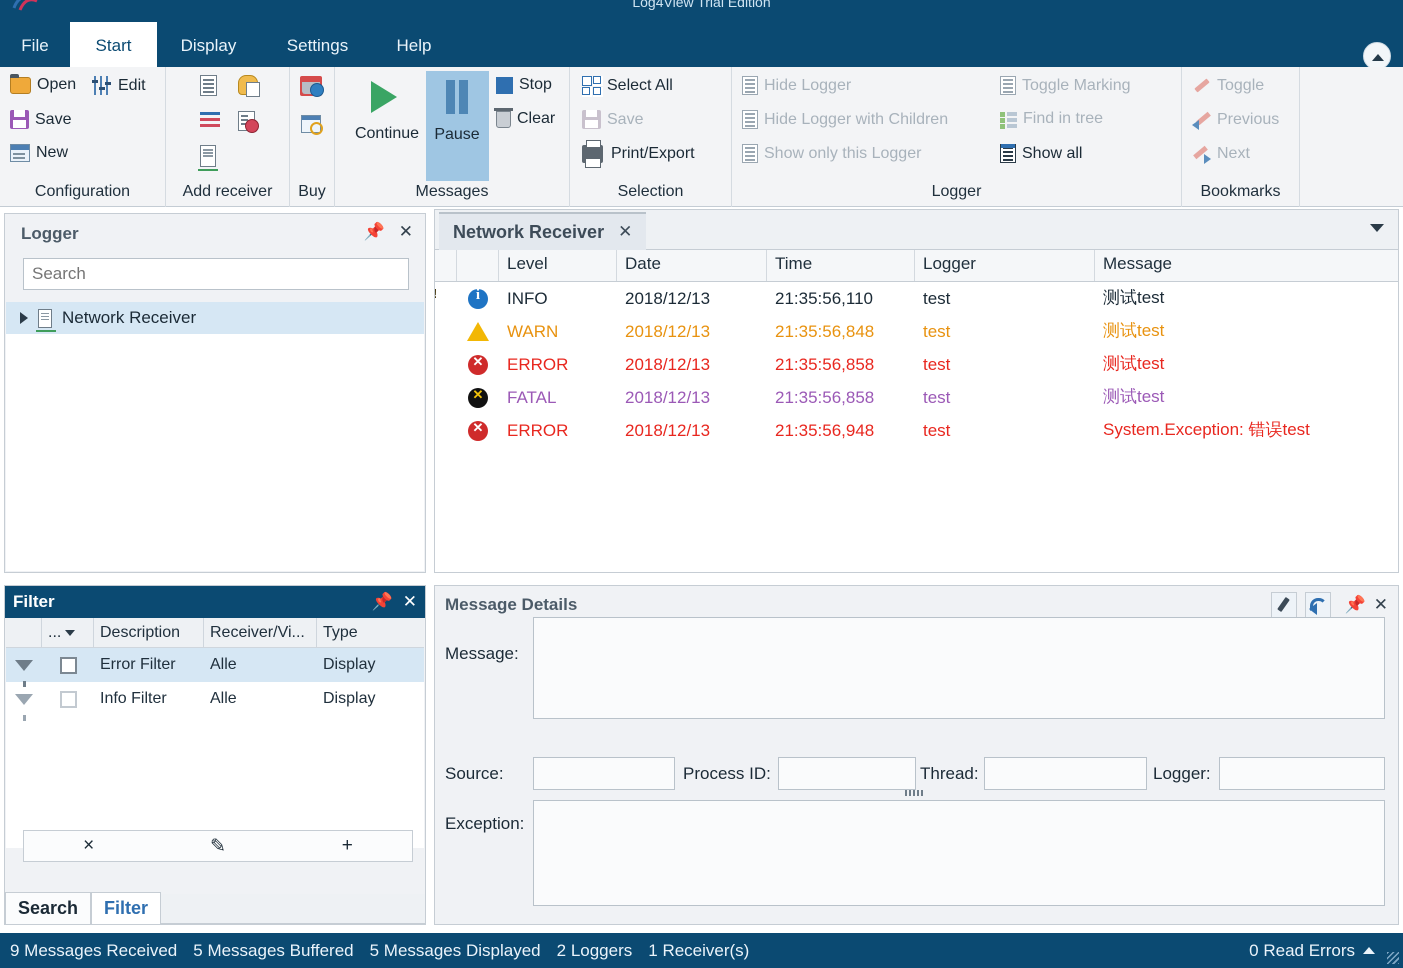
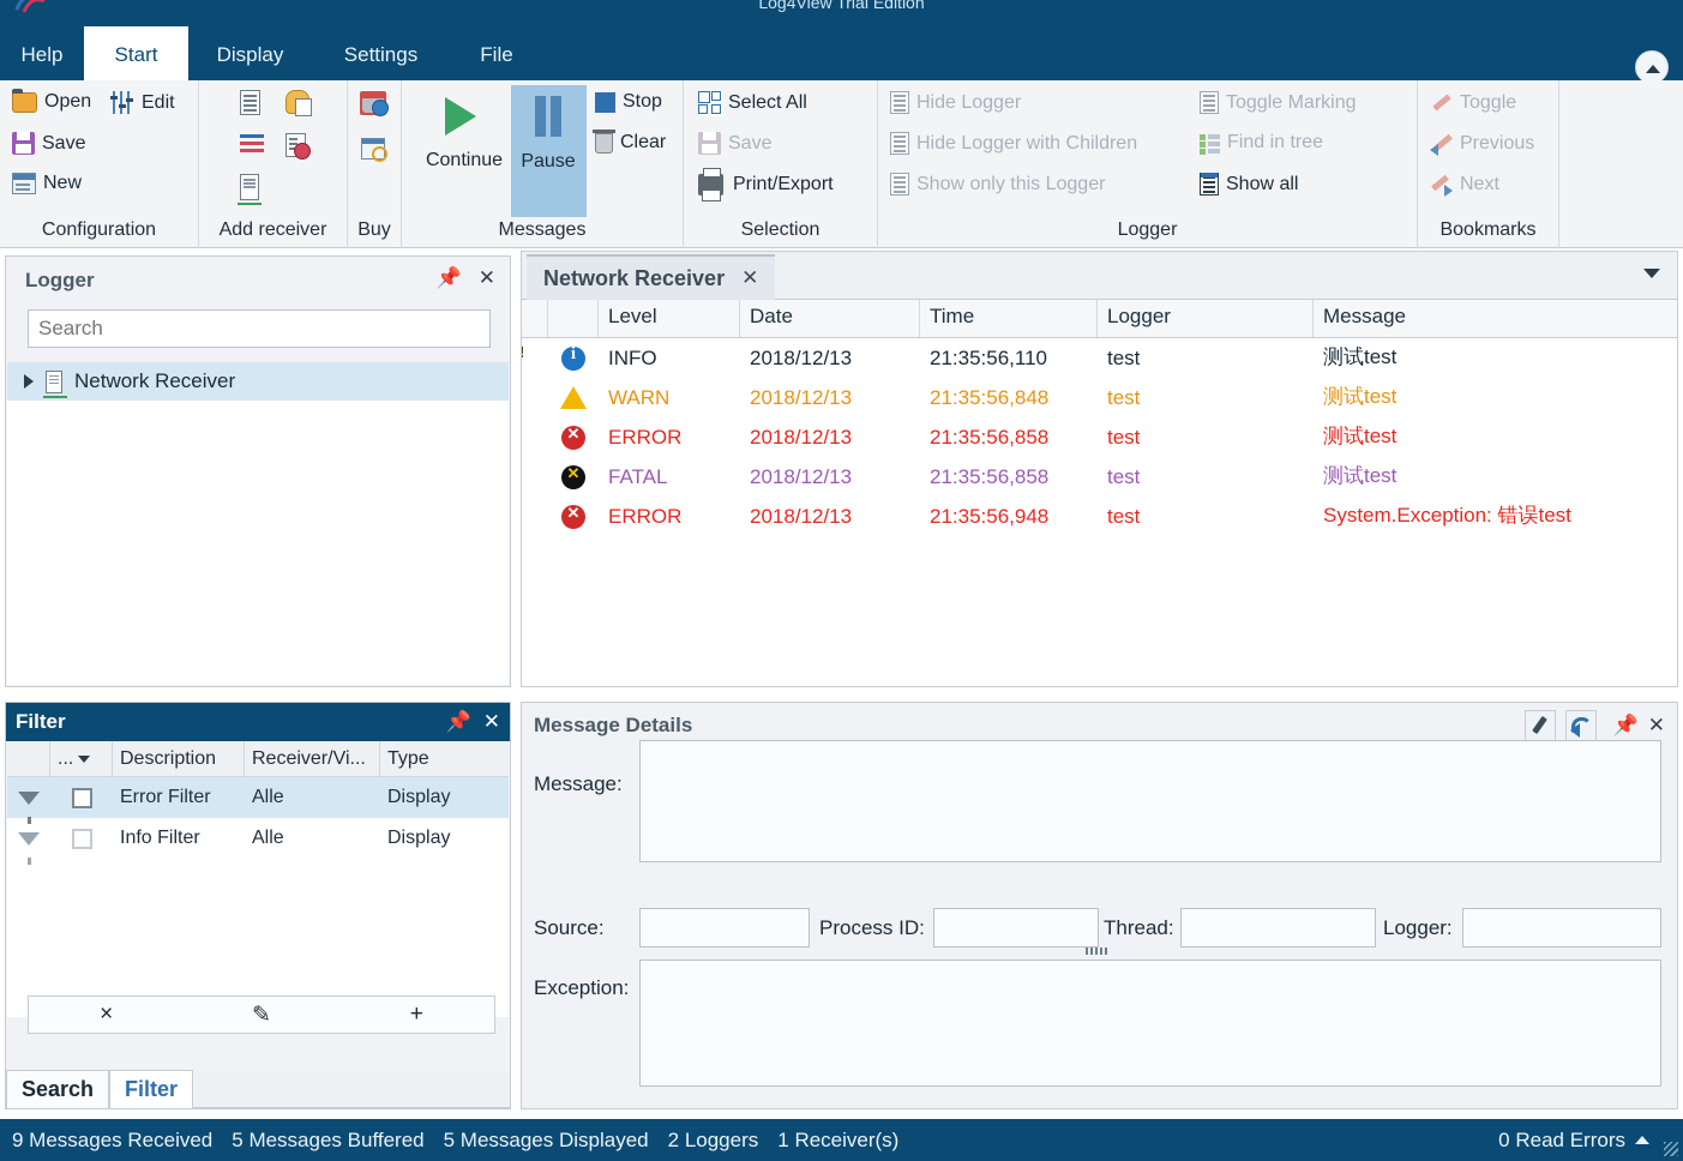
  Log4View Trial Edition
- File
+ Help
  Start
  Display
  Settings
- Help
+ File
  Open
  Edit
  Save
  New
  Configuration
  Add receiver
  Buy
  Continue
  Pause
  Stop
  Clear
  Messages
  Select All
  Save
  Print/Export
  Selection
  Hide Logger
  Hide Logger with Children
  Show only this Logger
  Toggle Marking
  Find in tree
  Show all
  Logger
  Toggle
  Previous
  Next
  Bookmarks
  Logger
  📌
  ✕
  Search
  Network Receiver
  Filter
  📌
  ✕
  ...
  Description
  Receiver/Vi...
  Type
  Error Filter
  Alle
  Display
  Info Filter
  Alle
  Display
  ×
  ✎
  +
  Search
  Filter
  Network Receiver
  ✕
  Level
  Date
  Time
  Logger
  Message
  INFO
  2018/12/13
  21:35:56,110
  test
  测试test
  WARN
  2018/12/13
  21:35:56,848
  test
  测试test
  ERROR
  2018/12/13
  21:35:56,858
  test
  测试test
  FATAL
  2018/12/13
  21:35:56,858
  test
  测试test
  ERROR
  2018/12/13
  21:35:56,948
  test
  System.Exception: 错误test
  Message Details
  📌
  ✕
  Message:
  Source:
  Process ID:
  Thread:
  Logger:
  Exception:
  9 Messages Received
  5 Messages Buffered
  5 Messages Displayed
  2 Loggers
  1 Receiver(s)
  0 Read Errors
